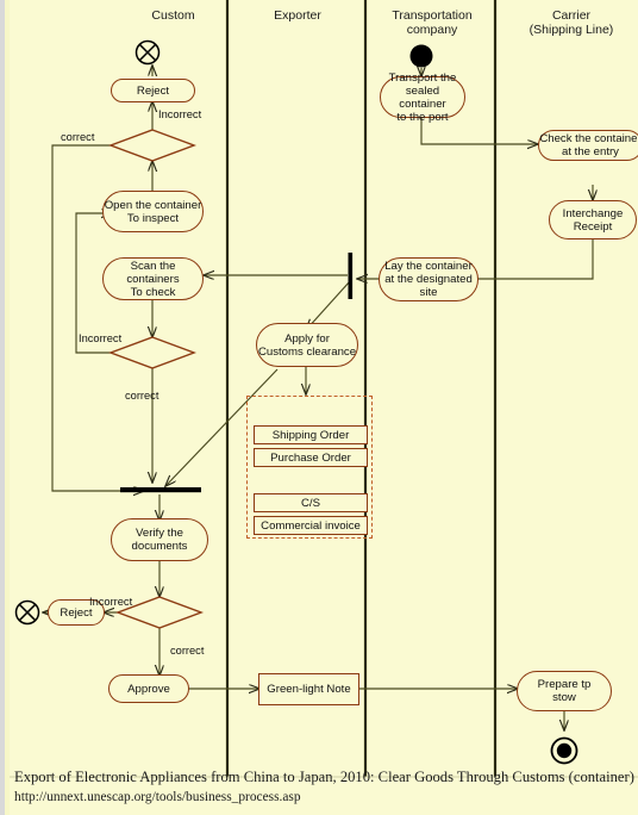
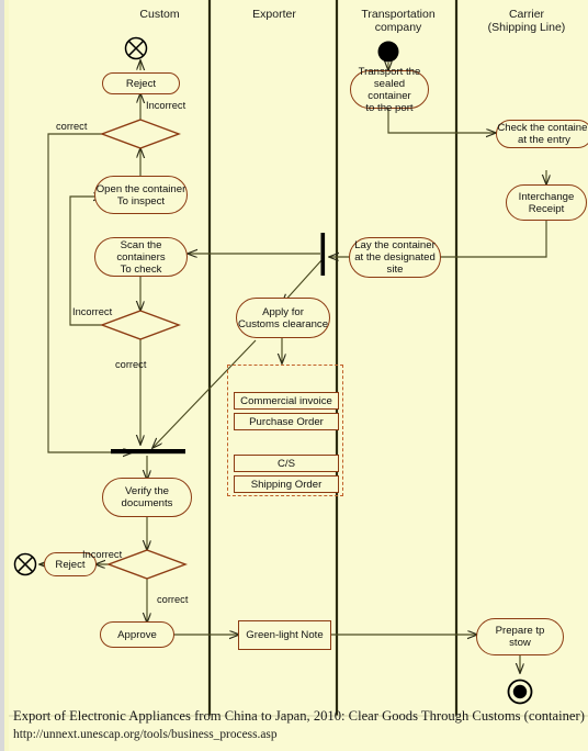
  Custom
  Exporter
  Transportation company
  Carrier
  (Shipping Line)
  Transport the
  sealed container
  to the port
  Check the containe
  at the entry
  Interchange
  Receipt
  Lay the container
  at the designated
  site
  Apply for
  Customs clearance
  Scan the containers
  To check
  Open the container
  To inspect
  Reject
  Verify the
  documents
  Reject
  Approve
  Green-light Note
  Prepare tp
  stow
- Shipping Order
+ Commercial invoice
  Purchase Order
  C/S
- Commercial invoice
+ Shipping Order
  Incorrect
  correct
  Incorrect
  correct
  Incorrect
  correct
  Export of Electronic Appliances from China to Japan, 2010: Clear Goods Through Customs (container)
  http://unnext.unescap.org/tools/business_process.asp
